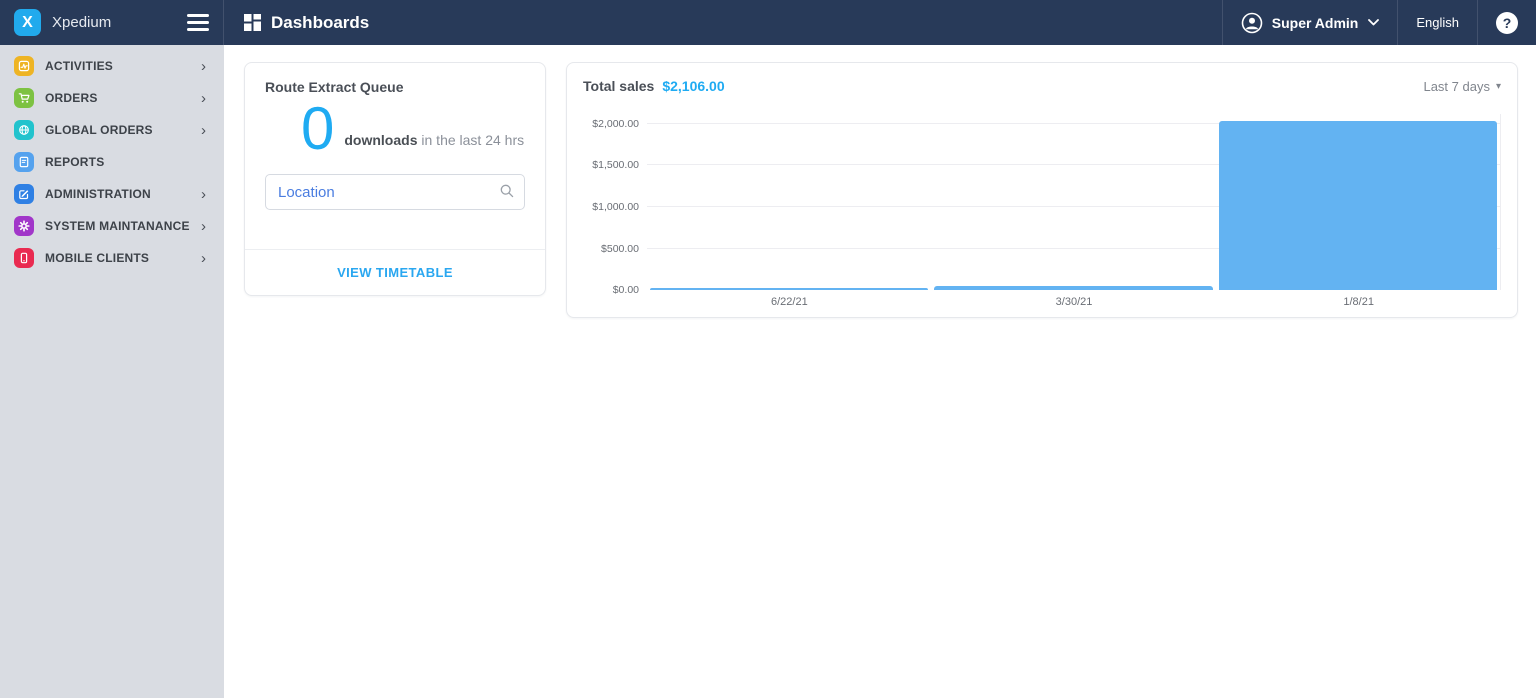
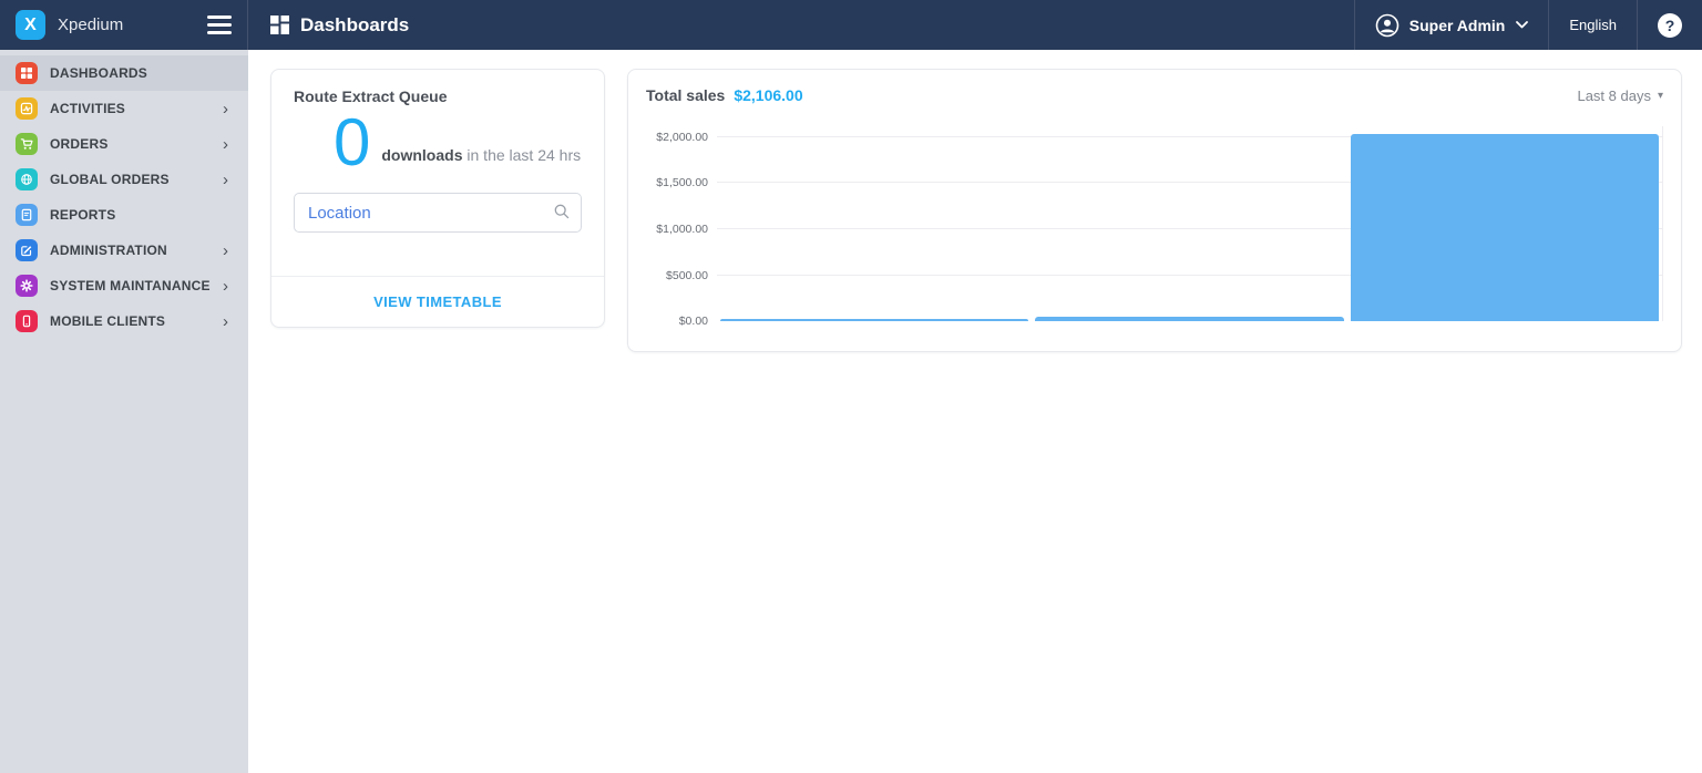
  X
  Xpedium
  Dashboards
  Super Admin
  English
  ?
+ DASHBOARDS
  ACTIVITIES
  ›
  ORDERS
  ›
  GLOBAL ORDERS
  ›
  REPORTS
  ADMINISTRATION
  ›
  SYSTEM MAINTANANCE
  ›
  MOBILE CLIENTS
  ›
  Route Extract Queue
  0
  downloads in the last 24 hrs
  Location
  VIEW TIMETABLE
  Total sales
  $2,106.00
- Last 7 days
+ Last 8 days
  ▾
  $0.00
  $500.00
  $1,000.00
  $1,500.00
  $2,000.00
- 6/22/21
- 3/30/21
- 1/8/21
